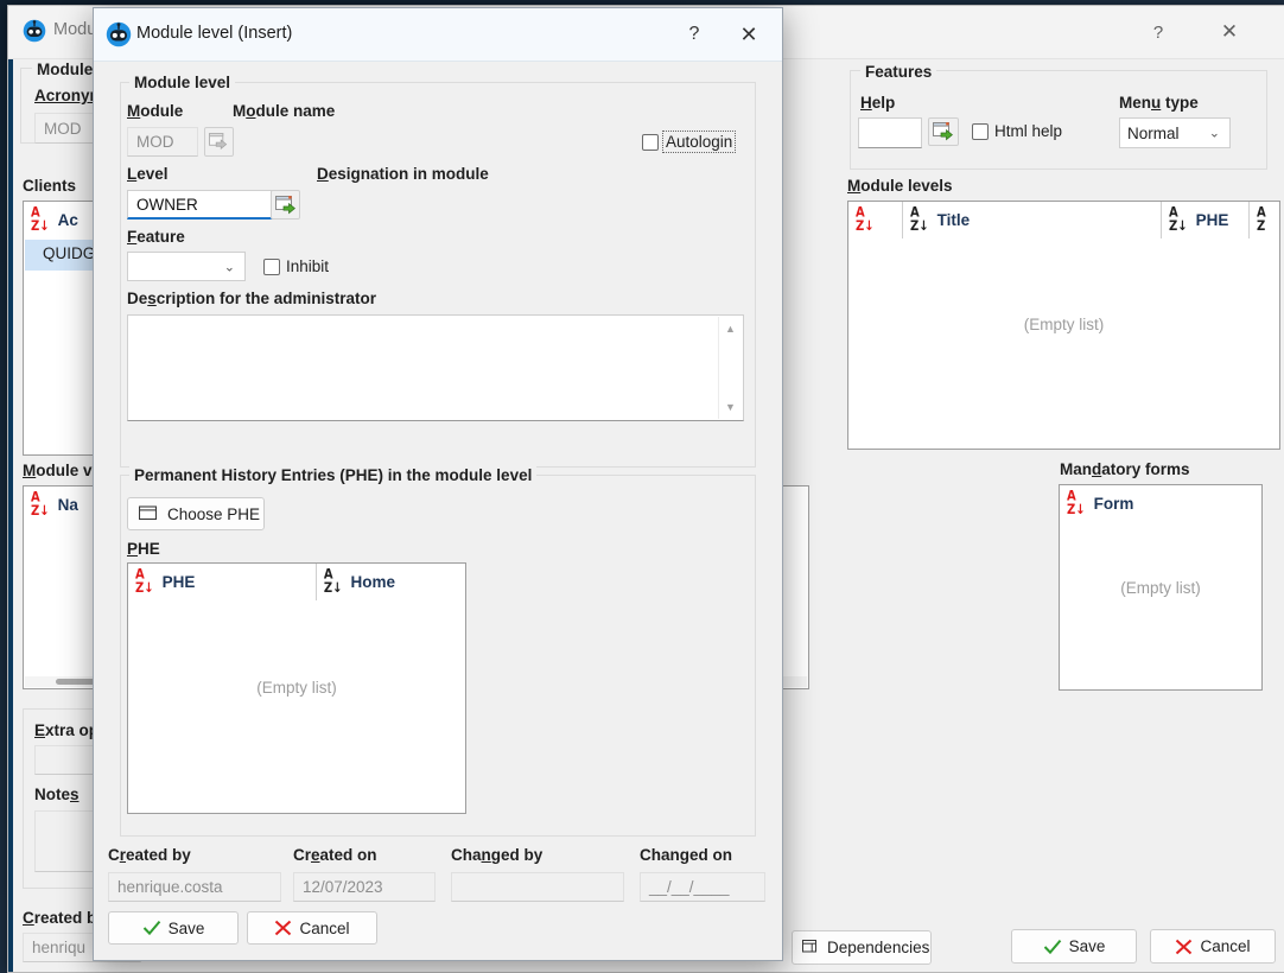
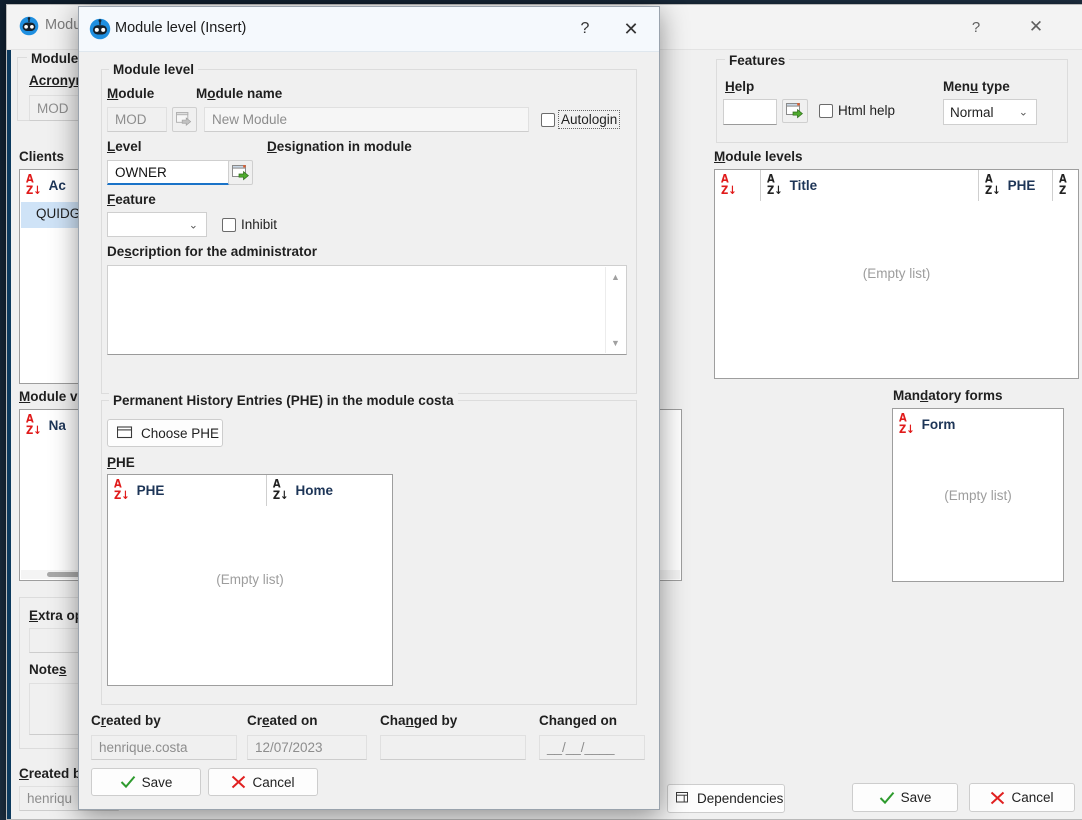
  ?
  ✕
  Module
  Acrony
  MOD
  Clients
  A
  Z↓
  Ac
  QUIDG
  Module v
  A
  Z↓
  Na
  Extra o
  Notes
  Created
  henriqu
  Features
  Help
  Html help
  Menu type
  Normal
  ⌄
  Module levels
  A
  Z↓
  A
  Z↓
  Title
  A
  Z↓
  PHE
  A
  Z
  (Empty list)
  Mandatory forms
  A
  Z↓
  Form
  (Empty list)
  Dependencies
  Save
  Cancel
  Module level (Insert)
  ?
  ✕
  Module level
  Module
  Module name
  MOD
+ New Module
  Autologin
  Level
  Designation in module
  OWNER
  Feature
  ⌄
  Inhibit
  Description for the administrator
  ▲
  ▼
- Permanent History Entries (PHE) in the module level
+ Permanent History Entries (PHE) in the module costa
  Choose PHE
  PHE
  A
  Z↓
  PHE
  A
  Z↓
  Home
  (Empty list)
  Created by
  Created on
  Changed by
  Changed on
  henrique.costa
  12/07/2023
  __/__/____
  Save
  Cancel
